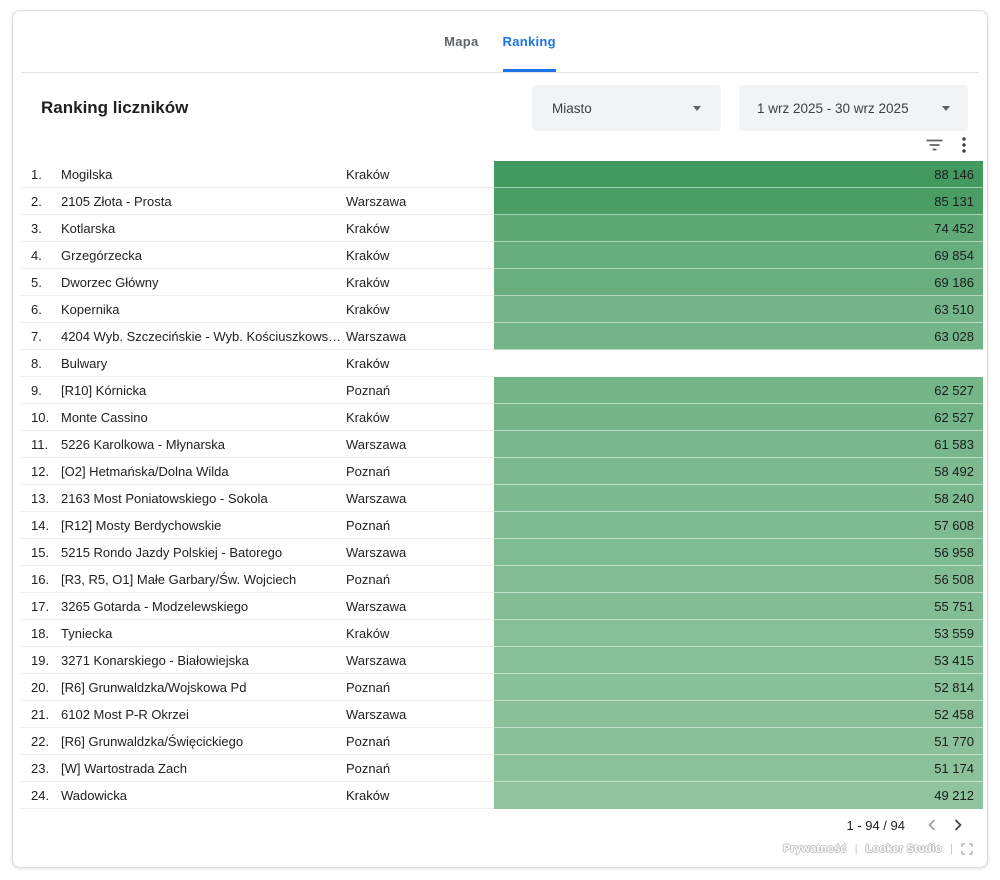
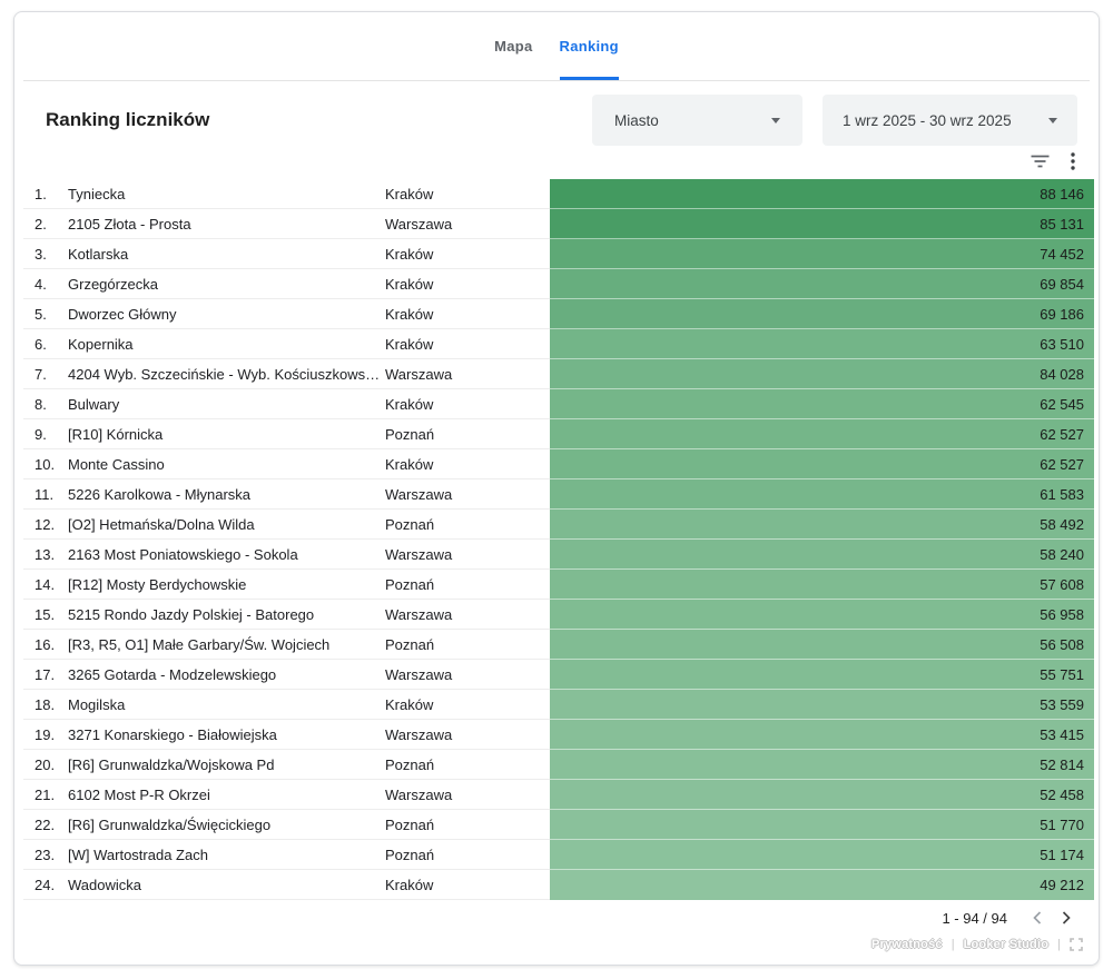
  Mapa
  Ranking
  Ranking liczników
  Miasto
  1 wrz 2025 - 30 wrz 2025
  1.
- Mogilska
+ Tyniecka
  Kraków
  88 146
  2.
  2105 Złota - Prosta
  Warszawa
  85 131
  3.
  Kotlarska
  Kraków
  74 452
  4.
  Grzegórzecka
  Kraków
  69 854
  5.
  Dworzec Główny
  Kraków
  69 186
  6.
  Kopernika
  Kraków
  63 510
  7.
  4204 Wyb. Szczecińskie - Wyb. Kościuszkows…
  Warszawa
- 63 028
+ 84 028
  8.
  Bulwary
  Kraków
+ 62 545
  9.
  [R10] Kórnicka
  Poznań
  62 527
  10.
  Monte Cassino
  Kraków
  62 527
  11.
  5226 Karolkowa - Młynarska
  Warszawa
  61 583
  12.
  [O2] Hetmańska/Dolna Wilda
  Poznań
  58 492
  13.
  2163 Most Poniatowskiego - Sokola
  Warszawa
  58 240
  14.
  [R12] Mosty Berdychowskie
  Poznań
  57 608
  15.
  5215 Rondo Jazdy Polskiej - Batorego
  Warszawa
  56 958
  16.
  [R3, R5, O1] Małe Garbary/Św. Wojciech
  Poznań
  56 508
  17.
  3265 Gotarda - Modzelewskiego
  Warszawa
  55 751
  18.
- Tyniecka
+ Mogilska
  Kraków
  53 559
  19.
  3271 Konarskiego - Białowiejska
  Warszawa
  53 415
  20.
  [R6] Grunwaldzka/Wojskowa Pd
  Poznań
  52 814
  21.
  6102 Most P-R Okrzei
  Warszawa
  52 458
  22.
  [R6] Grunwaldzka/Święcickiego
  Poznań
  51 770
  23.
  [W] Wartostrada Zach
  Poznań
  51 174
  24.
  Wadowicka
  Kraków
  49 212
  1 - 94 / 94
  Prywatność
  |
  Looker Studio
  |
